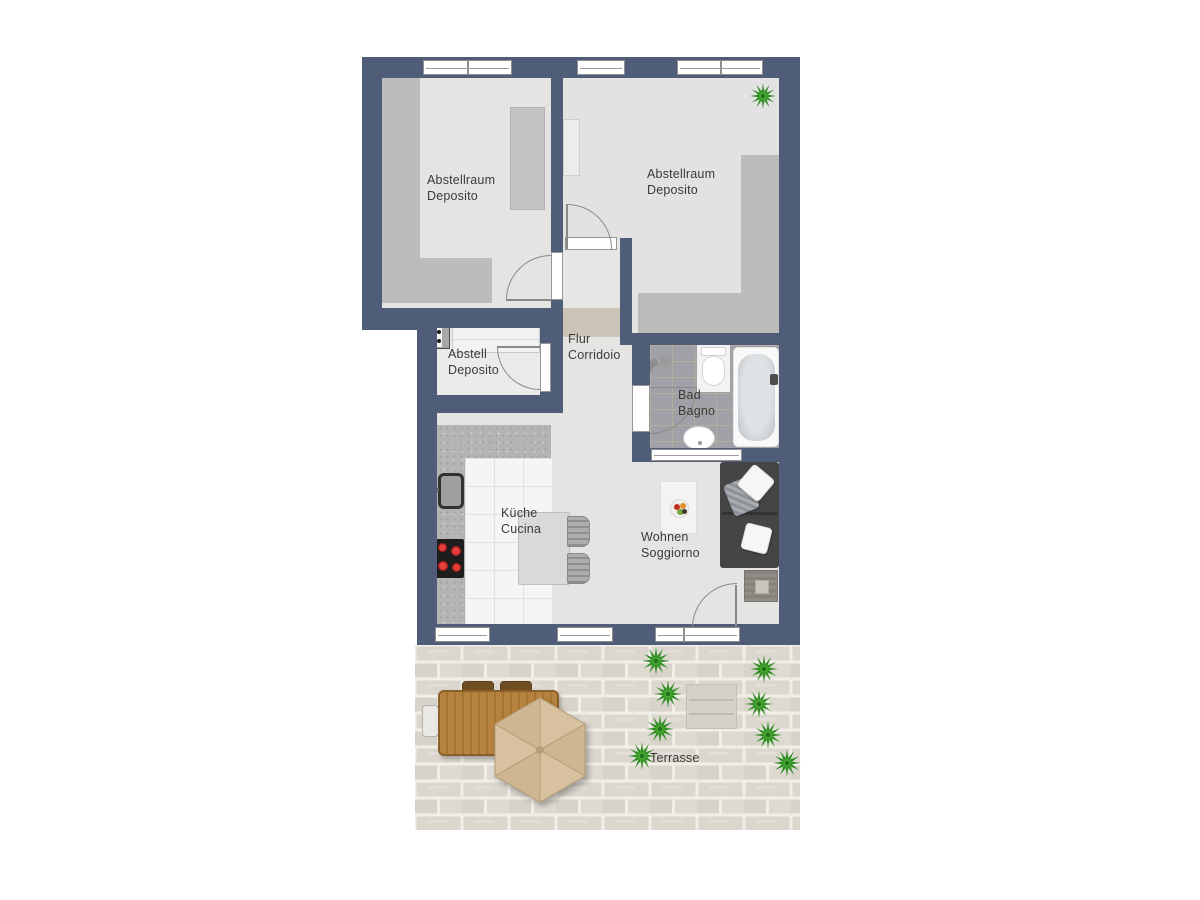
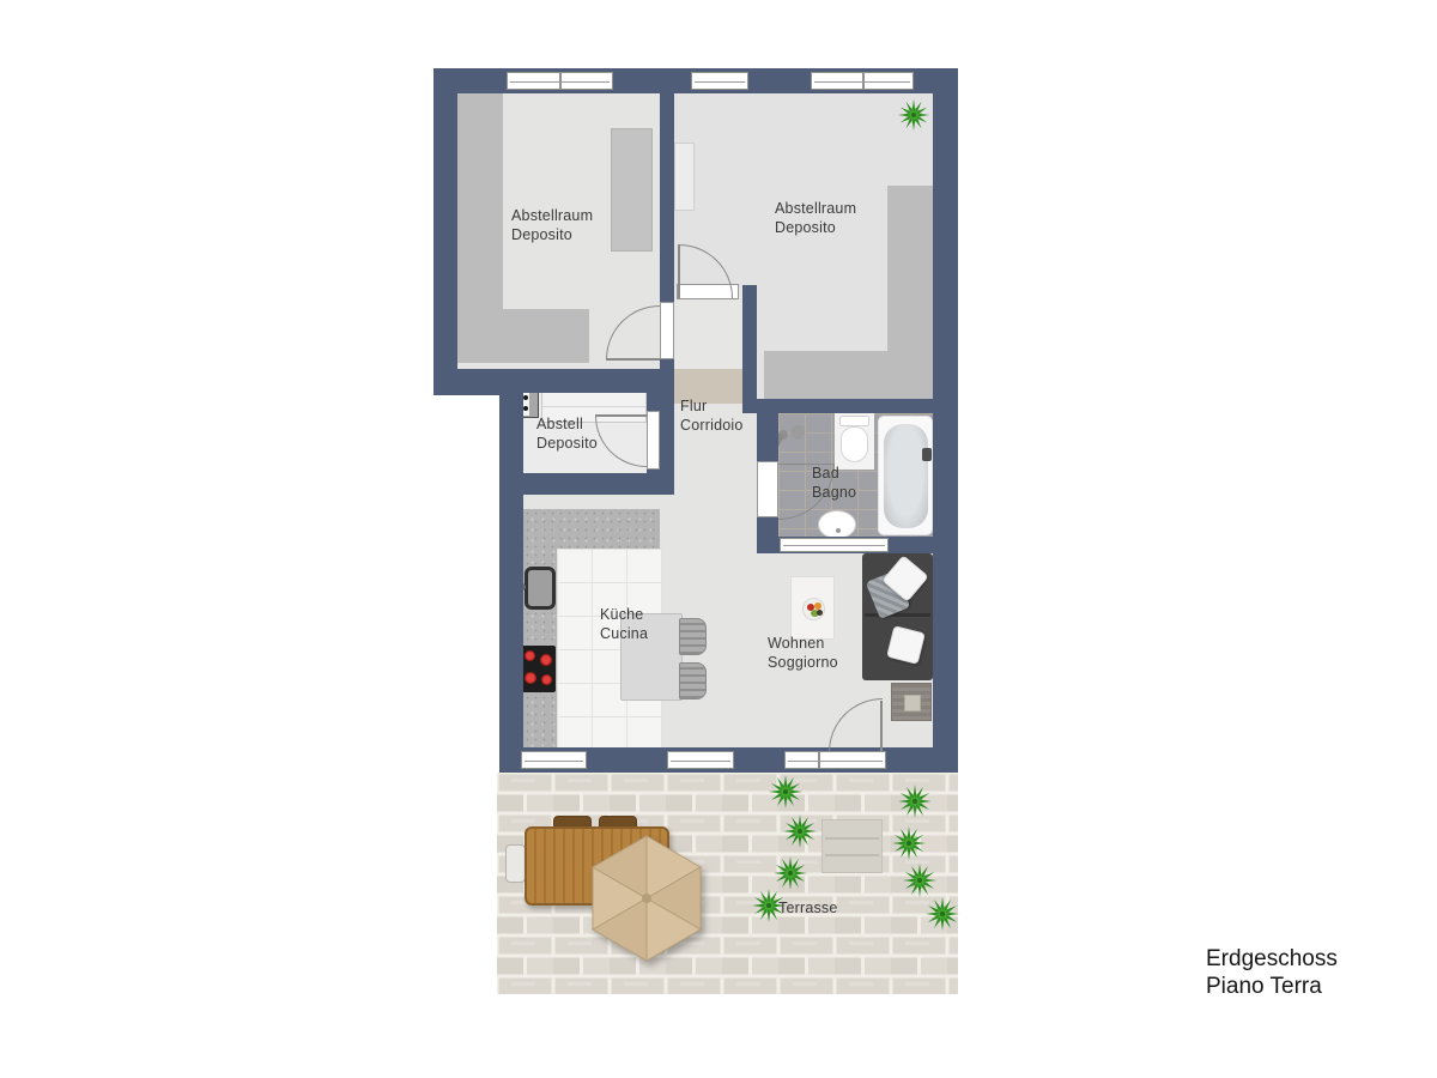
  Abstellraum
  Deposito
  Abstellraum
  Deposito
  Abstell
  Deposito
  Flur
  Corridoio
  Bad
  Bagno
  Küche
  Cucina
  Wohnen
  Soggiorno
  Terrasse
+ Erdgeschoss
+ Piano Terra
